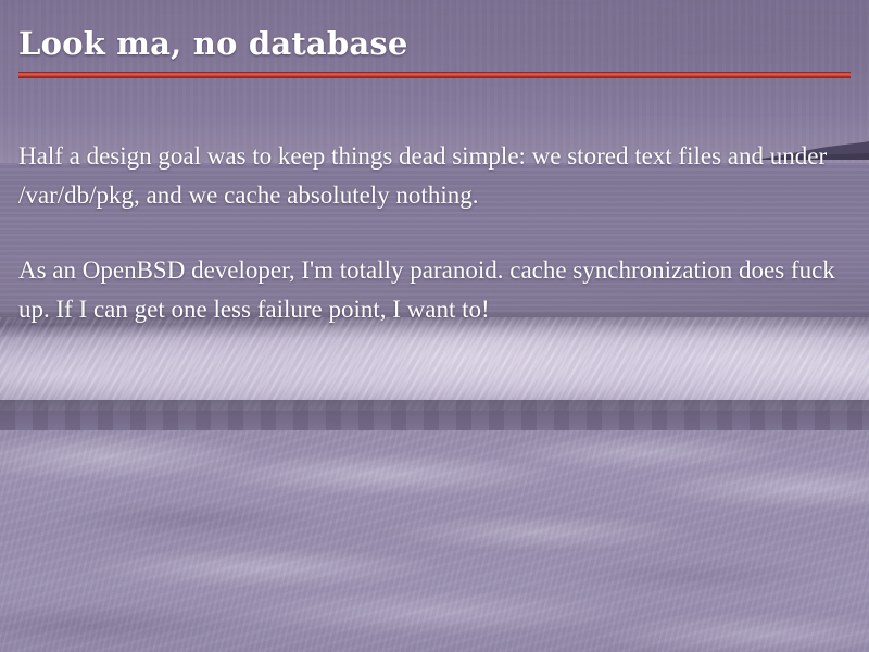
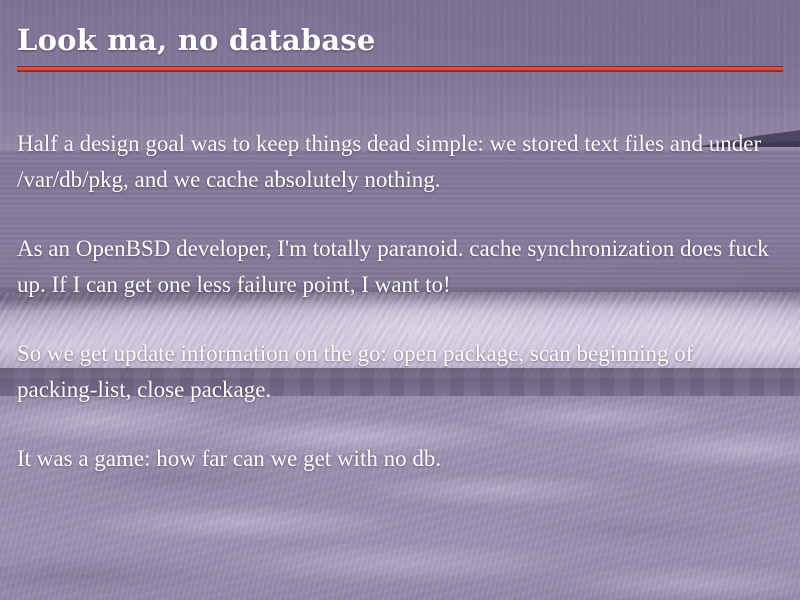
  Look ma, no database
  Half a design goal was to keep things dead simple: we stored text files and under /var/db/pkg, and we cache absolutely nothing.
  As an OpenBSD developer, I'm totally paranoid. cache synchronization does fuck up. If I can get one less failure point, I want to!
+ So we get update information on the go: open package, scan beginning of packing-list, close package.
+ It was a game: how far can we get with no db.
